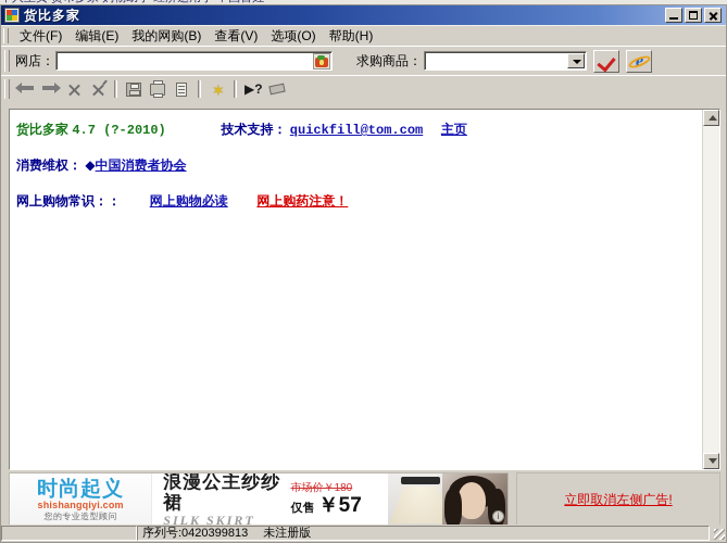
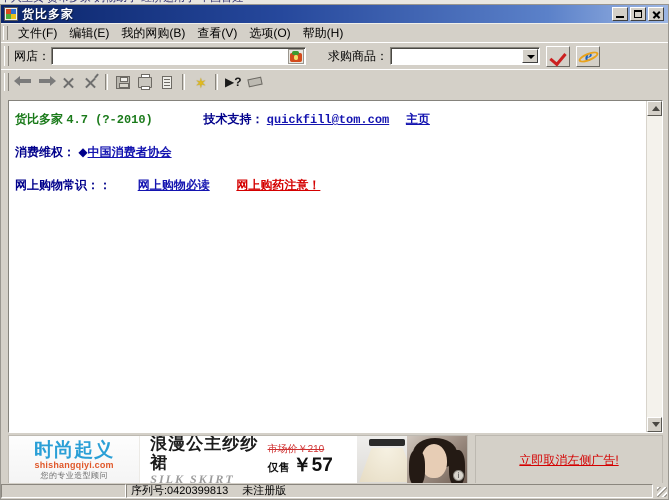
  货比多家
  文件(F)
  编辑(E)
  我的网购(B)
  查看(V)
  选项(O)
  帮助(H)
  网店：
  求购商品：
  e
  ▶?
  货比多家 4.7 (?-2010) 技术支持： quickfill@tom.com 主页
  消费维权： ◆中国消费者协会
  网上购物常识：： 网上购物必读 网上购药注意！
  时尚起义
  shishangqiyi.com
  您的专业造型顾问
  浪漫公主纱纱裙
  SILK SKIRT
- 市场价￥180
+ 市场价￥210
  仅售 ￥57
  i
  立即取消左侧广告!
  序列号:0420399813
  未注册版
